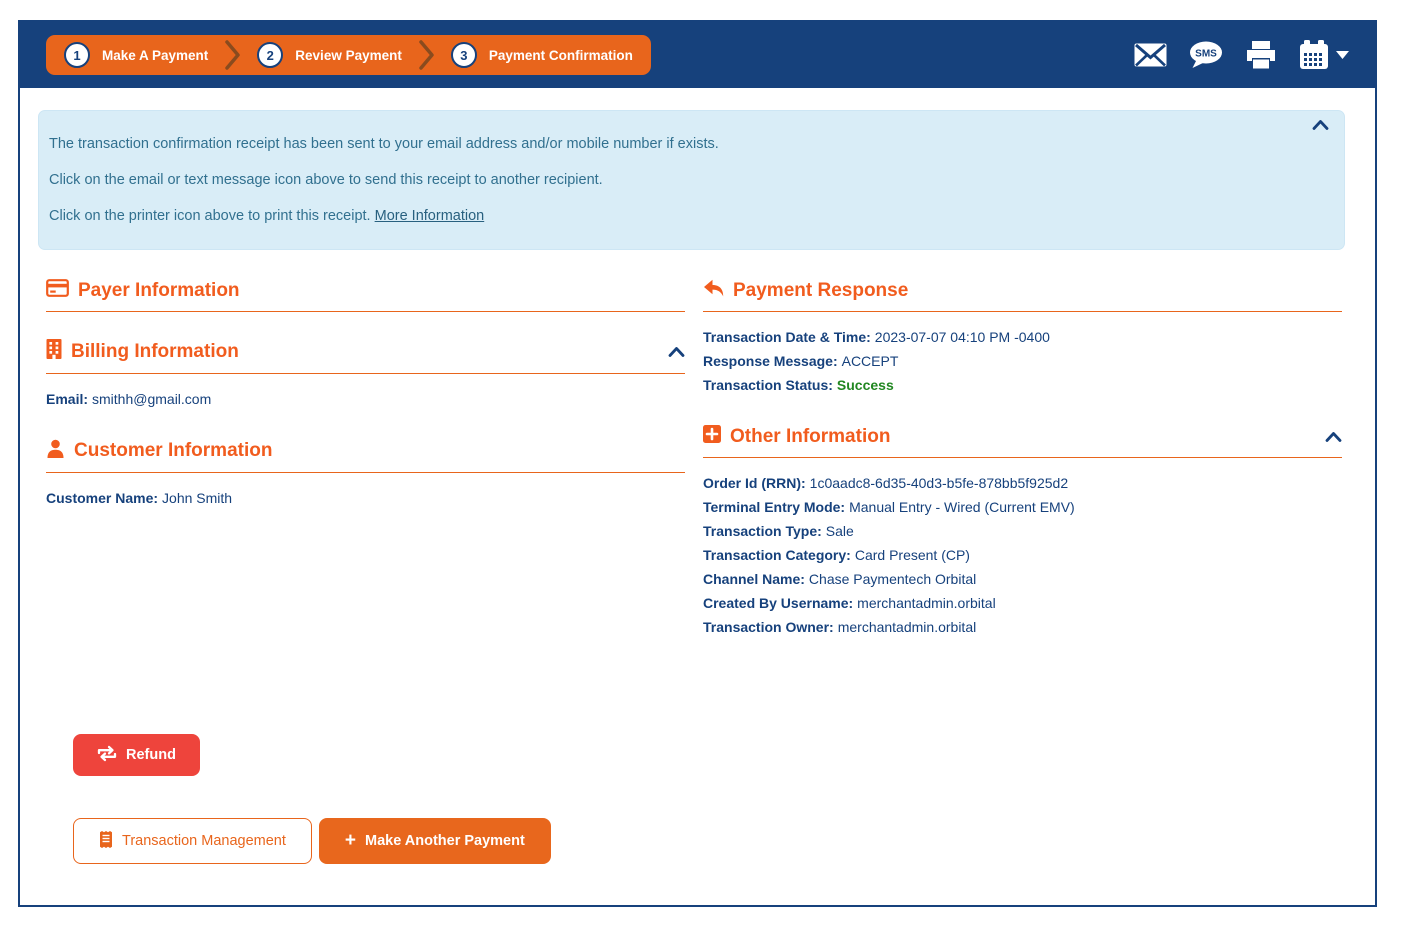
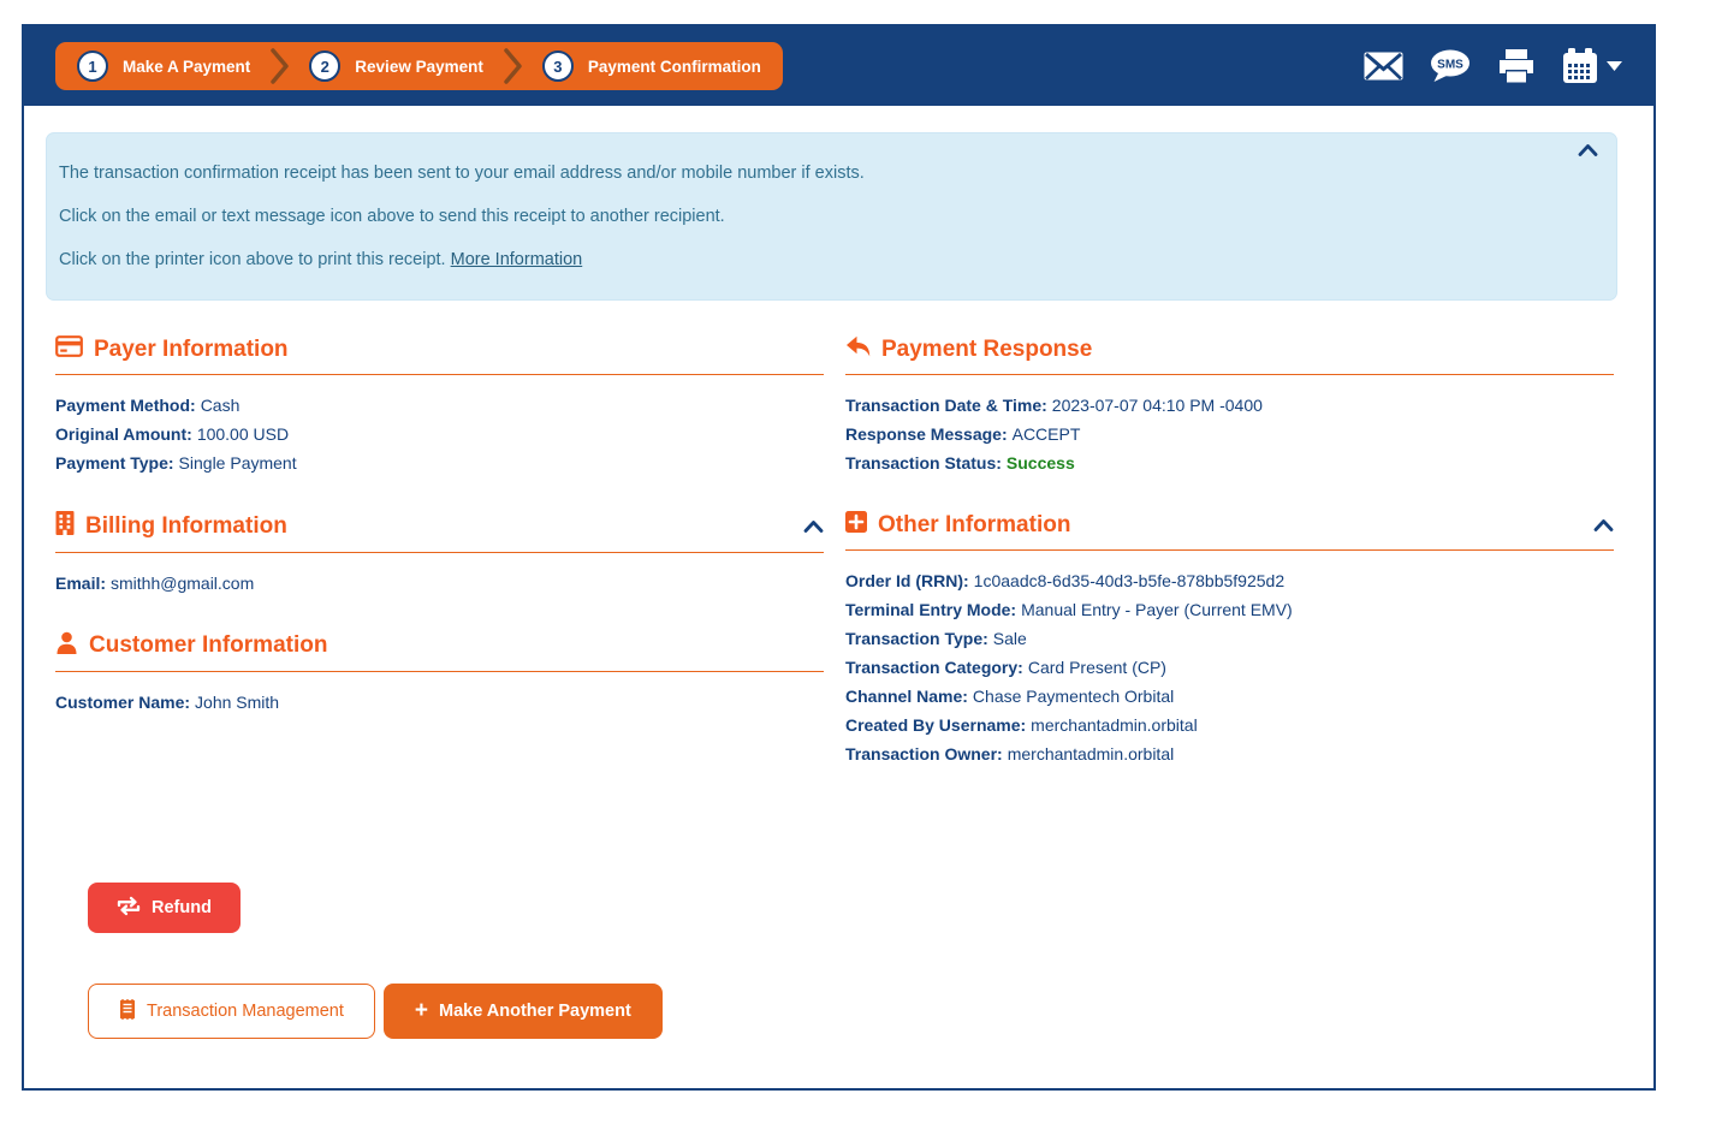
  1
  Make A Payment
  2
  Review Payment
  3
  Payment Confirmation
  SMS
  The transaction confirmation receipt has been sent to your email address and/or mobile number if exists.
  Click on the email or text message icon above to send this receipt to another recipient.
  Click on the printer icon above to print this receipt. More Information
  Payer Information
+ Payment Method: Cash
+ Original Amount: 100.00 USD
+ Payment Type: Single Payment
  Billing Information
  Email: smithh@gmail.com
  Customer Information
  Customer Name: John Smith
  Payment Response
  Transaction Date & Time: 2023-07-07 04:10 PM -0400
  Response Message: ACCEPT
  Transaction Status: Success
  Other Information
  Order Id (RRN): 1c0aadc8-6d35-40d3-b5fe-878bb5f925d2
- Terminal Entry Mode: Manual Entry - Wired (Current EMV)
+ Terminal Entry Mode: Manual Entry - Payer (Current EMV)
  Transaction Type: Sale
  Transaction Category: Card Present (CP)
  Channel Name: Chase Paymentech Orbital
  Created By Username: merchantadmin.orbital
  Transaction Owner: merchantadmin.orbital
  Refund
  Transaction Management
  +
  Make Another Payment
